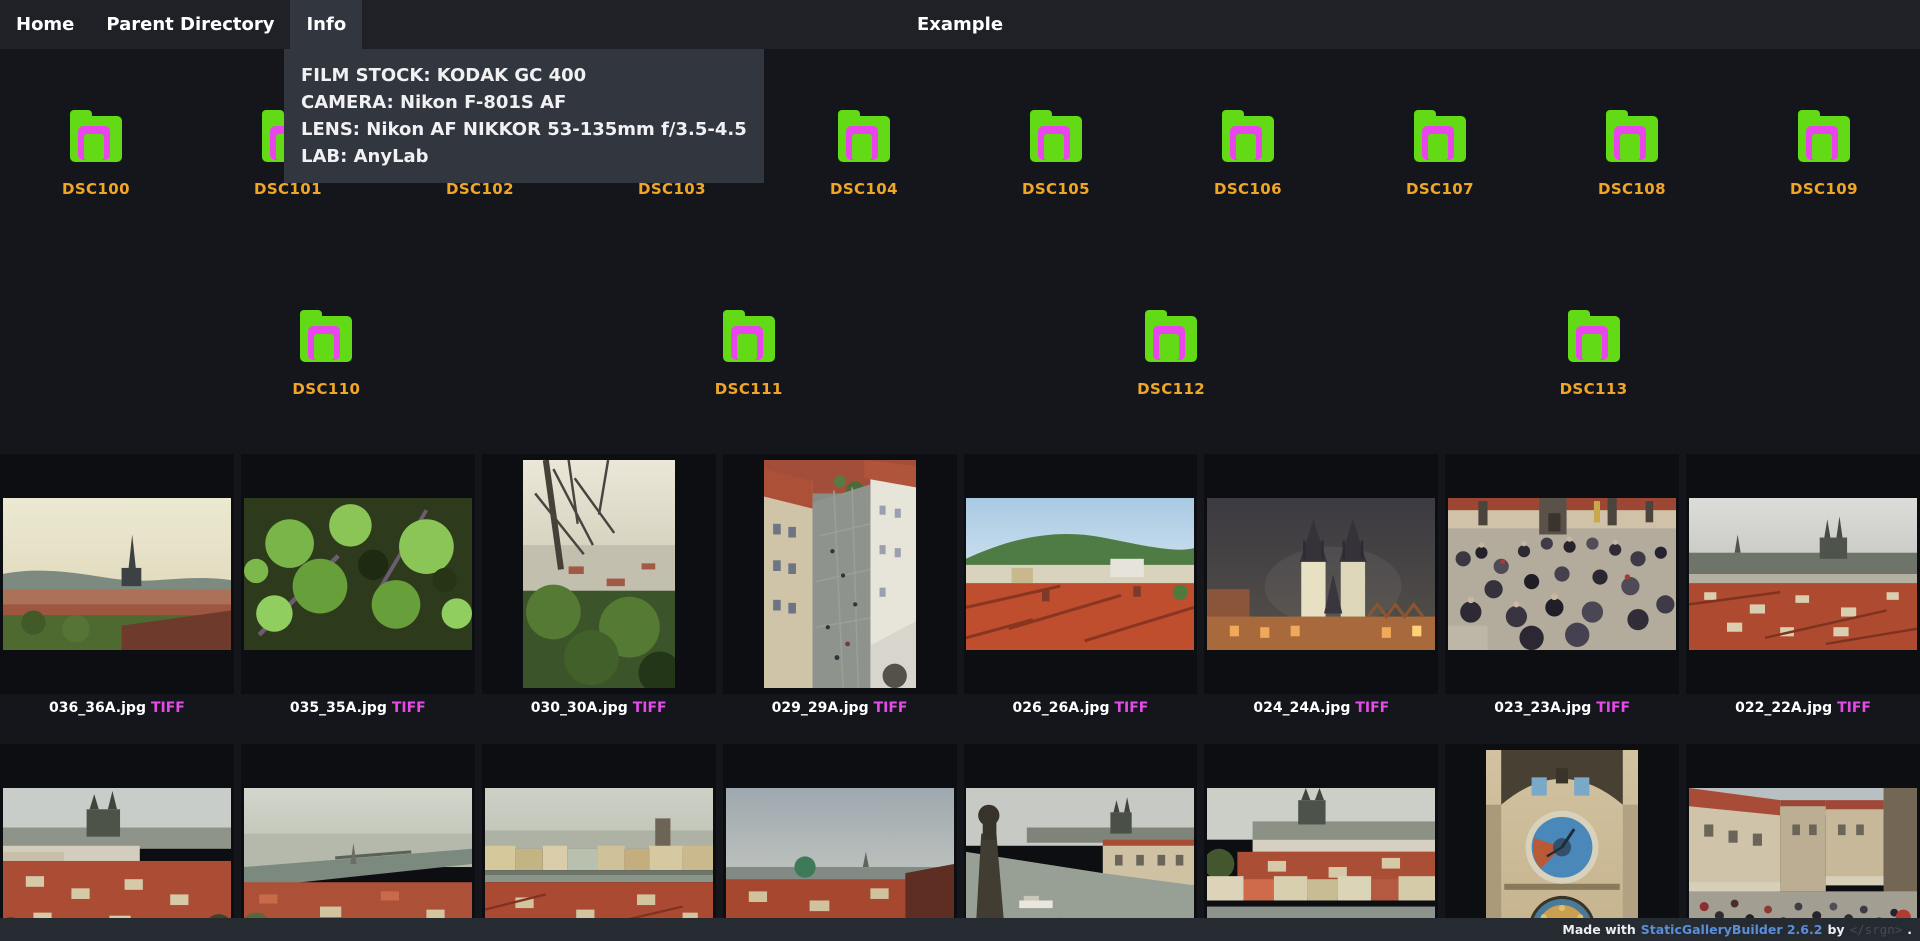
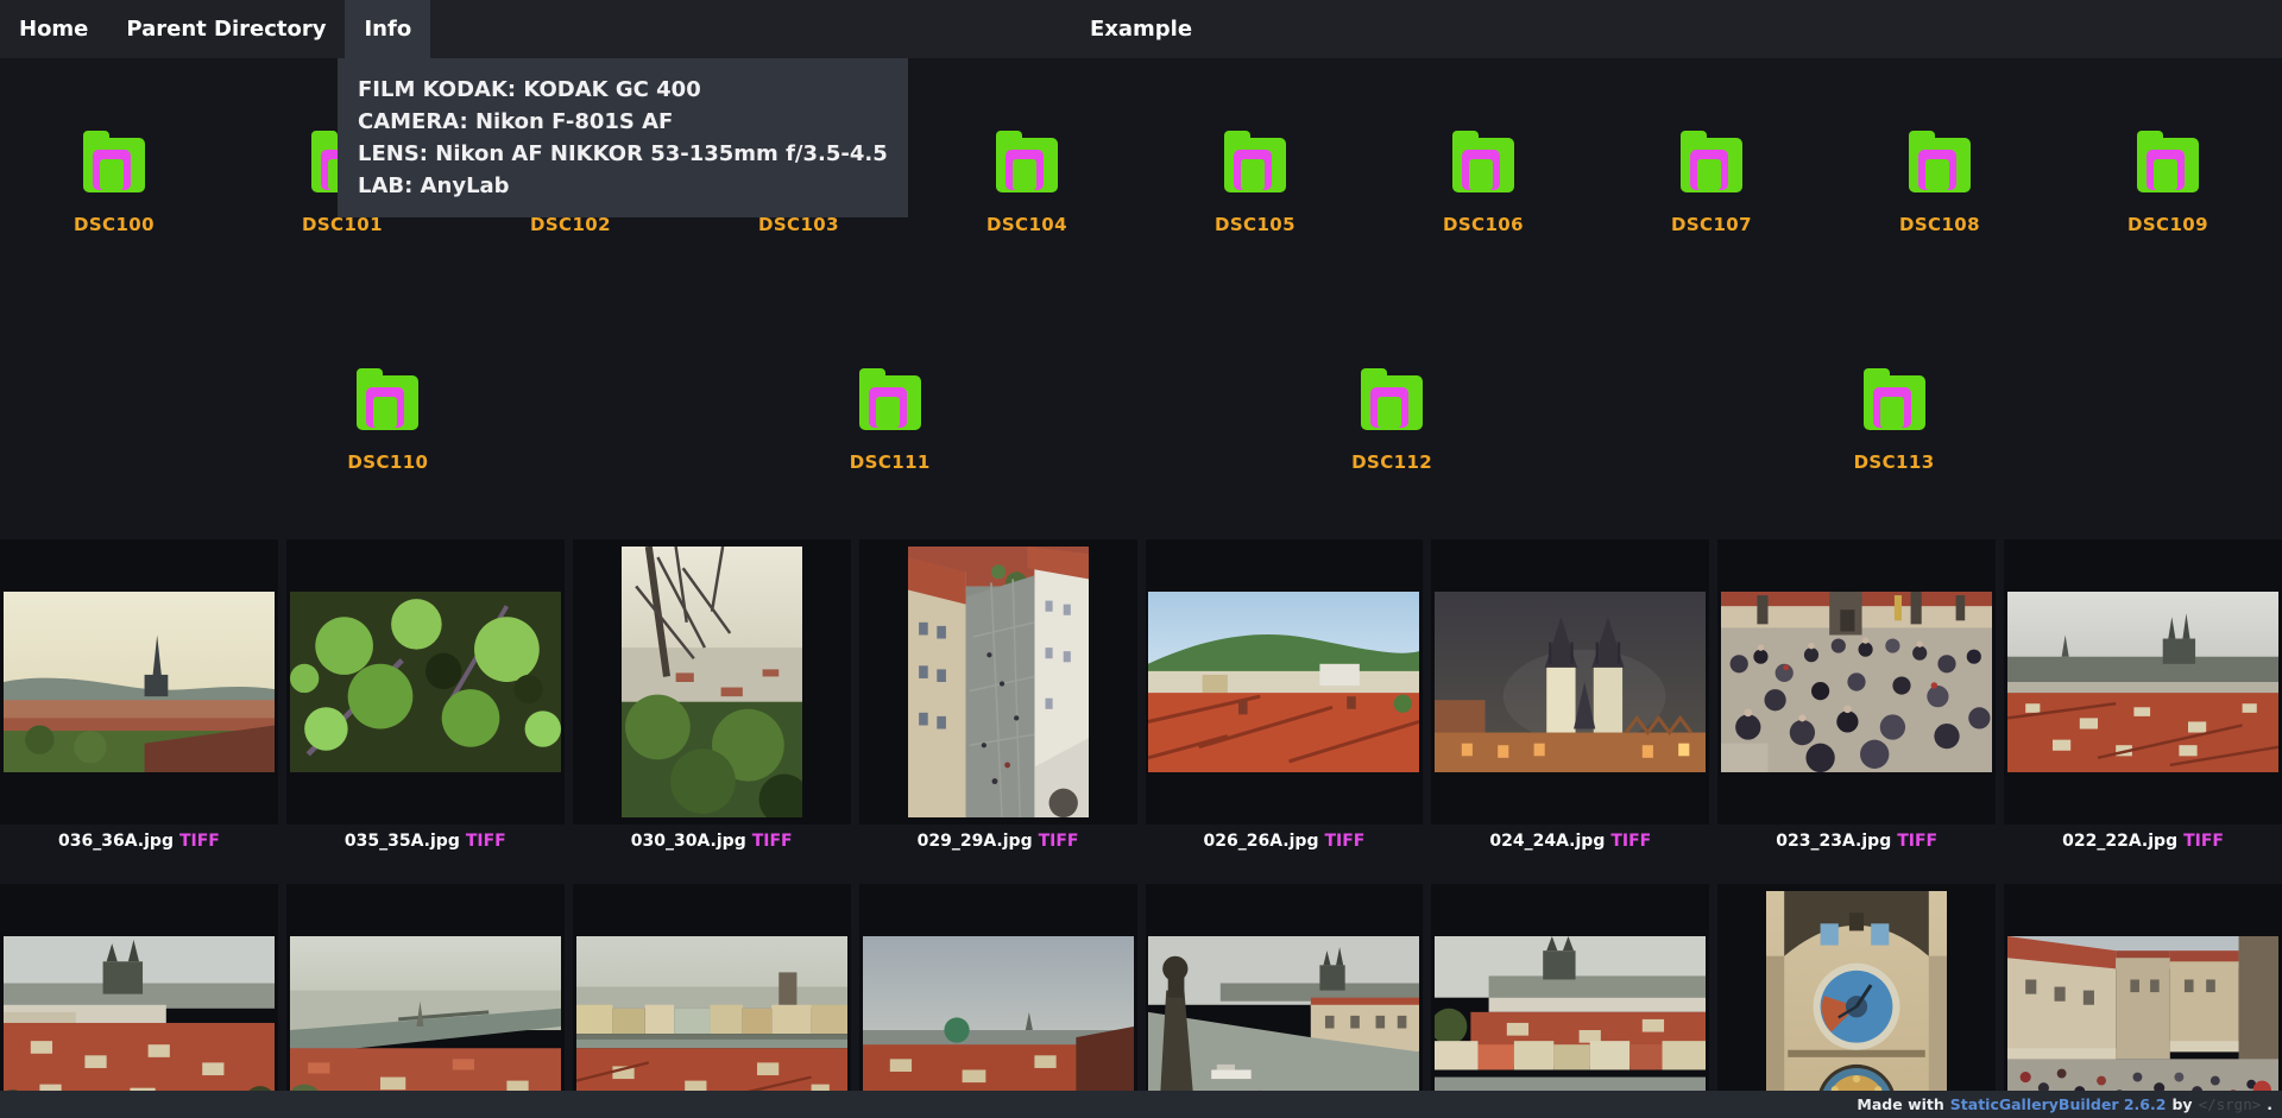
  Home
  Parent Directory
  Info
  Example
- FILM STOCK: KODAK GC 400
+ FILM KODAK: KODAK GC 400
  CAMERA: Nikon F-801S AF
  LENS: Nikon AF NIKKOR 53-135mm f/3.5-4.5
  LAB: AnyLab
  DSC100
  DSC101
  DSC102
  DSC103
  DSC104
  DSC105
  DSC106
  DSC107
  DSC108
  DSC109
  DSC110
  DSC111
  DSC112
  DSC113
  036_36A.jpg TIFF
  035_35A.jpg TIFF
  030_30A.jpg TIFF
  029_29A.jpg TIFF
  026_26A.jpg TIFF
  024_24A.jpg TIFF
  023_23A.jpg TIFF
  022_22A.jpg TIFF
  Made with
  StaticGalleryBuilder 2.6.2
  by
  </srgn>
  .
